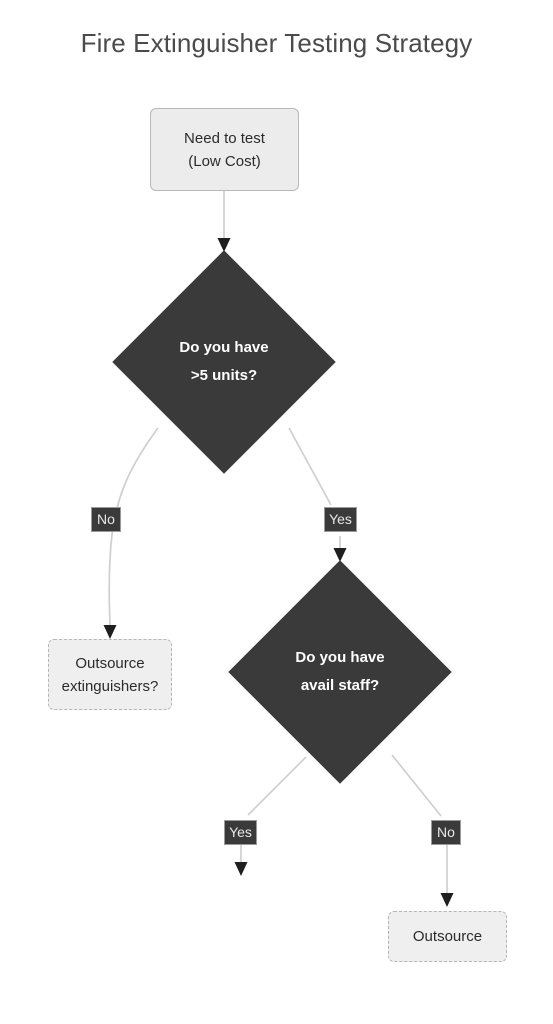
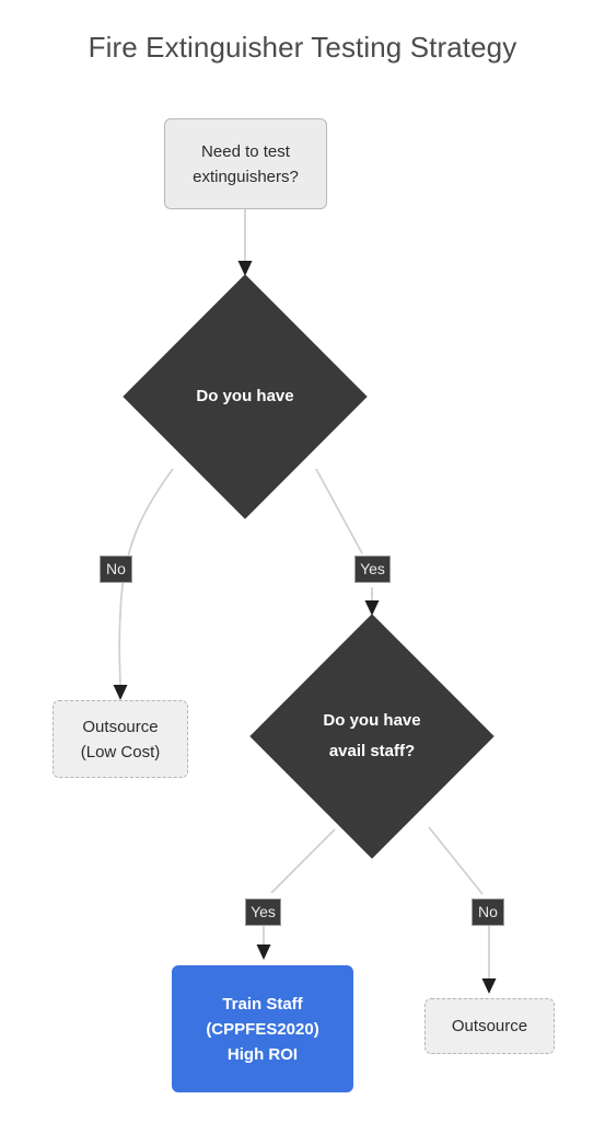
  Fire Extinguisher Testing Strategy
  Need to test
- (Low Cost)
+ extinguishers?
  Do you have
- >5 units?
  Outsource
- extinguishers?
+ (Low Cost)
  Do you have
  avail staff?
+ Train Staff
+ (CPPFES2020)
+ High ROI
  Outsource
  No
  Yes
  Yes
  No
